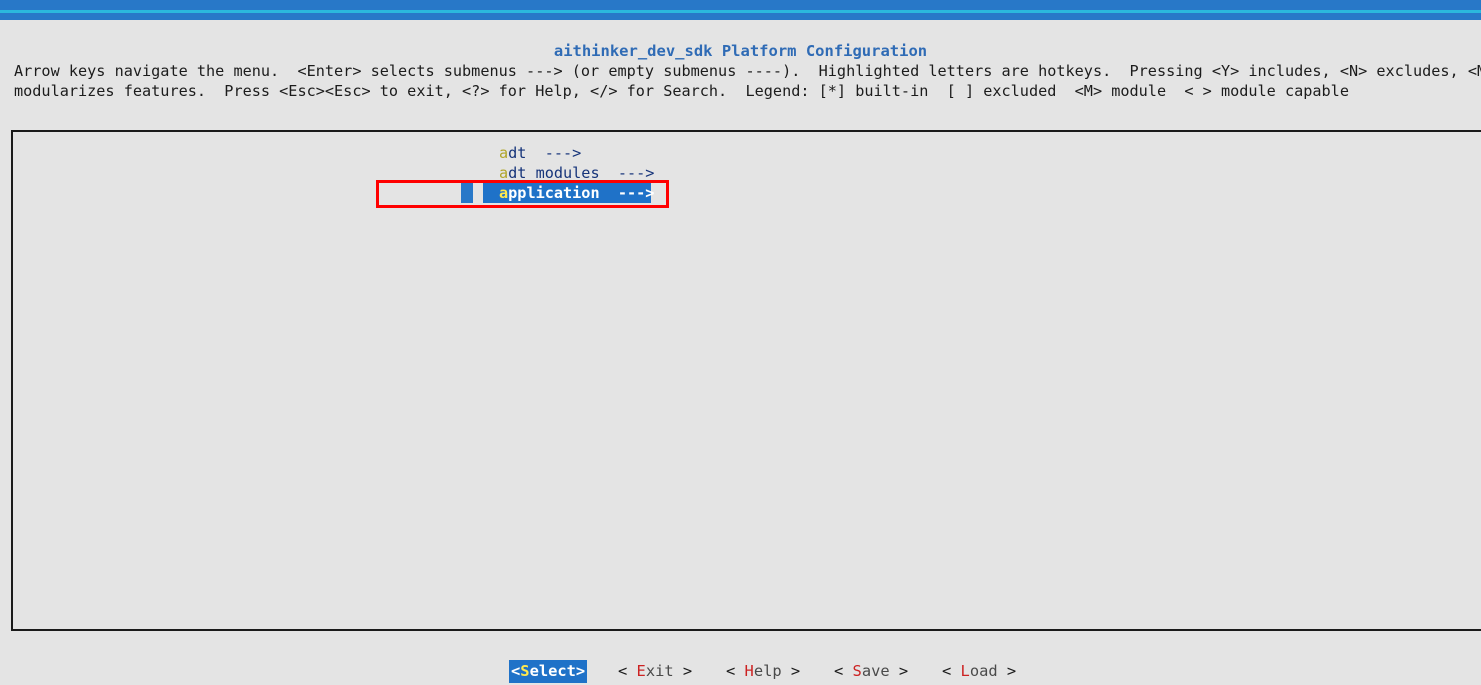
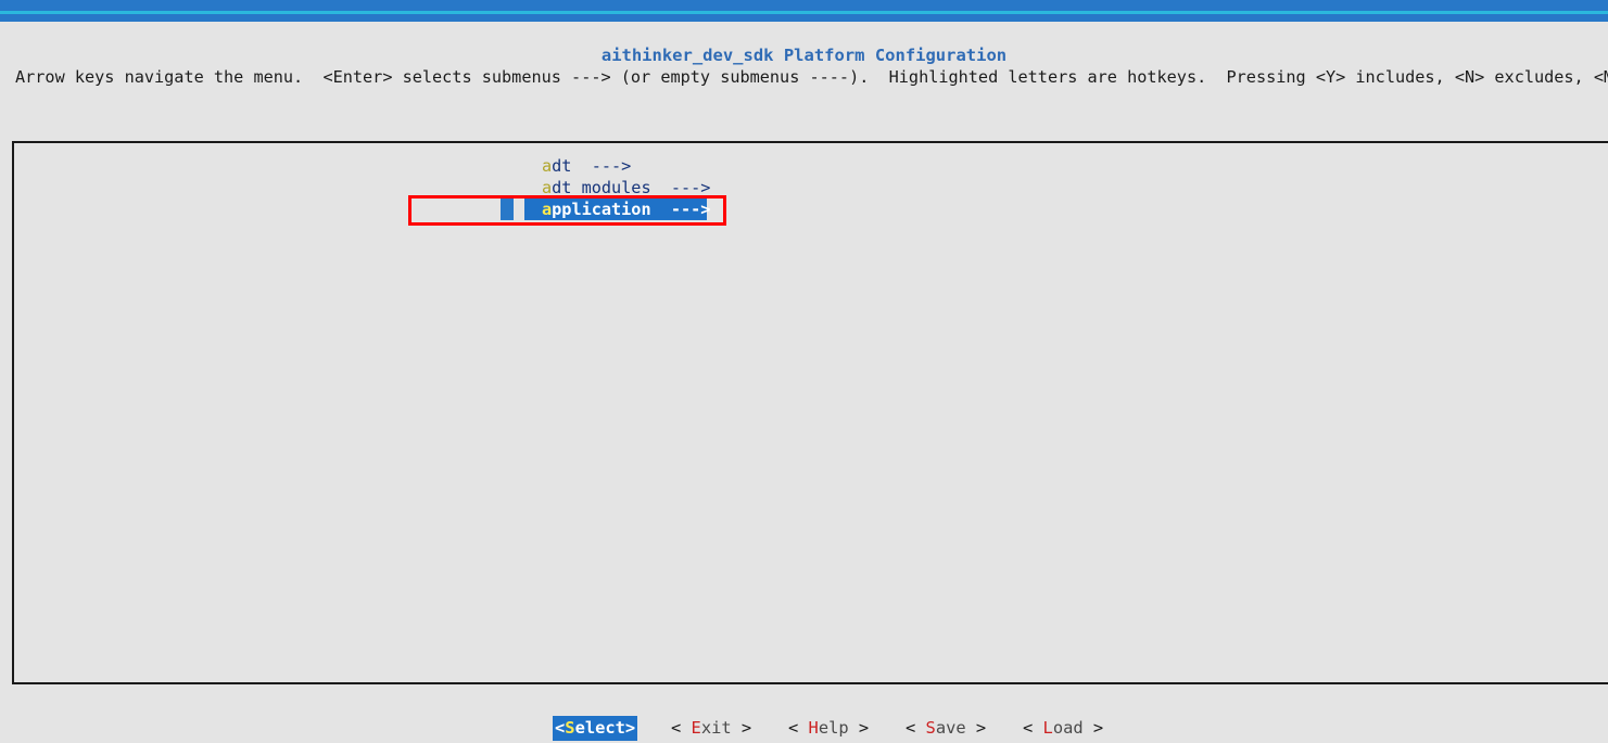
  aithinker_dev_sdk Platform Configuration
  Arrow keys navigate the menu. <Enter> selects submenus ---> (or empty submenus ----). Highlighted letters are hotkeys. Pressing <Y> includes, <N> excludes, <
- modularizes features. Press <Esc><Esc> to exit, <?> for Help, </> for Search. Legend: [*] built-in [ ] excluded <M> module < > module capable
  adt --->
  adt_modules --->
  application --->
  <Select>
  < Exit >
  < Help >
  < Save >
  < Load >
